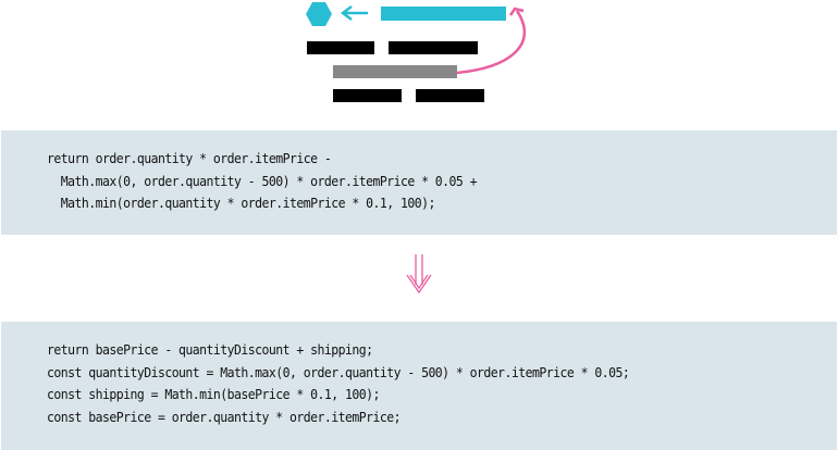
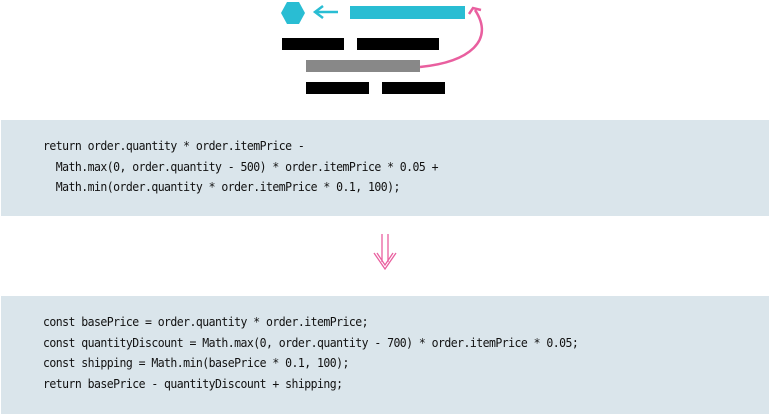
  return order.quantity * order.itemPrice -
  Math.max(0, order.quantity - 500) * order.itemPrice * 0.05 +
  Math.min(order.quantity * order.itemPrice * 0.1, 100);
- return basePrice - quantityDiscount + shipping;
+ const basePrice = order.quantity * order.itemPrice;
- const quantityDiscount = Math.max(0, order.quantity - 500) * order.itemPrice * 0.05;
+ const quantityDiscount = Math.max(0, order.quantity - 700) * order.itemPrice * 0.05;
  const shipping = Math.min(basePrice * 0.1, 100);
- const basePrice = order.quantity * order.itemPrice;
+ return basePrice - quantityDiscount + shipping;
